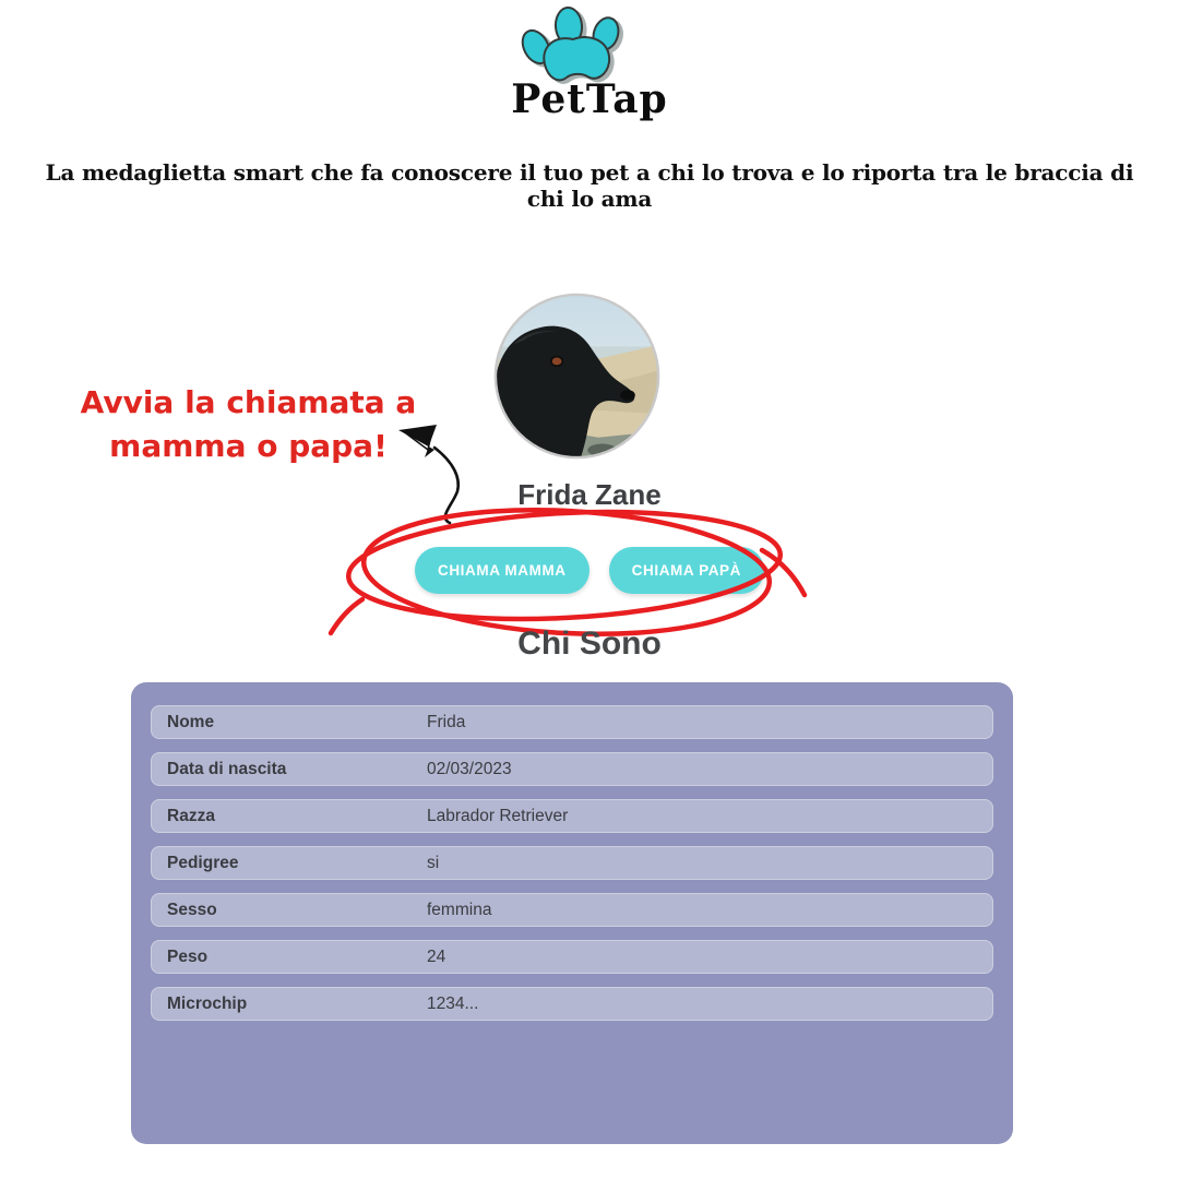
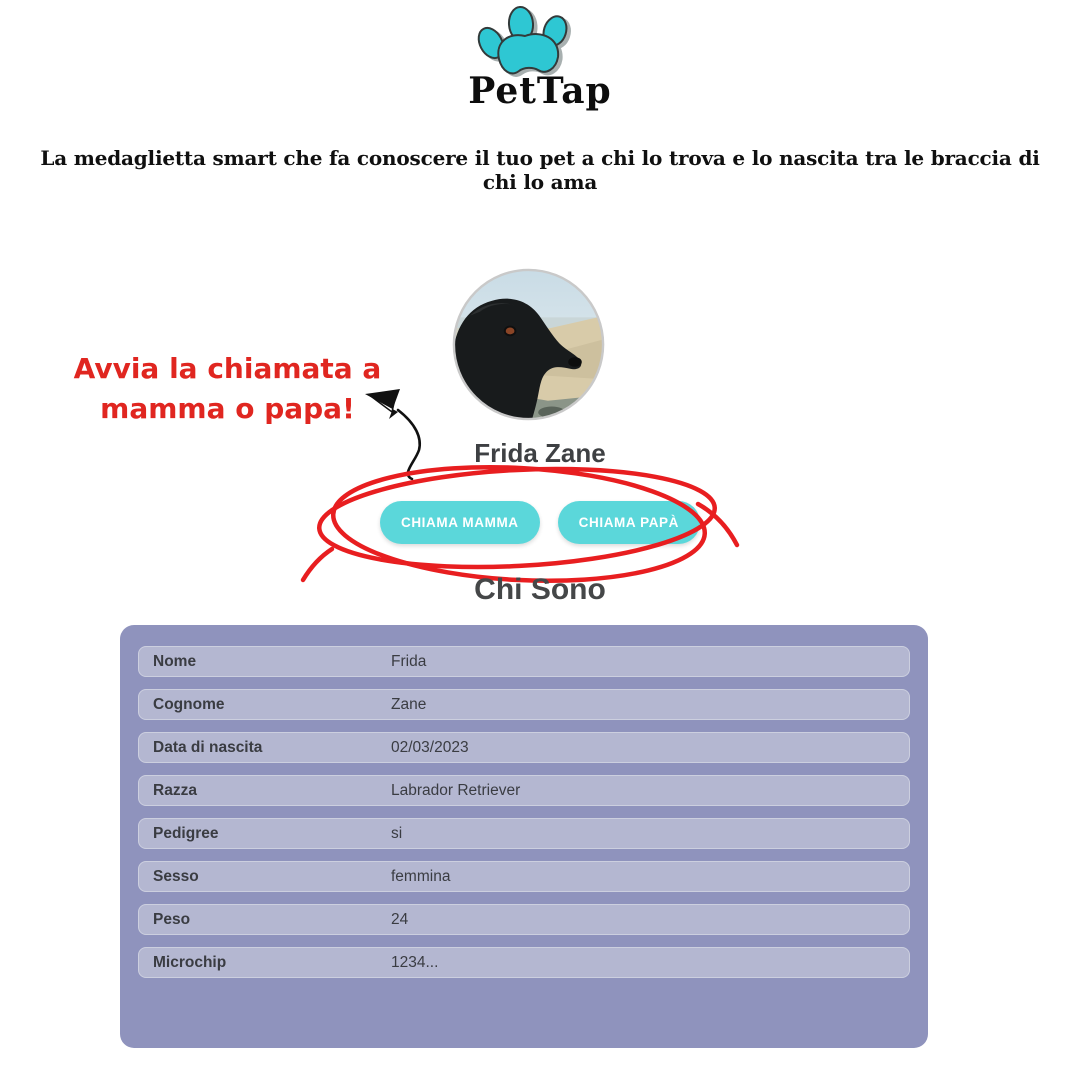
  PetTap
- La medaglietta smart che fa conoscere il tuo pet a chi lo trova e lo riporta tra le braccia di chi lo ama
+ La medaglietta smart che fa conoscere il tuo pet a chi lo trova e lo nascita tra le braccia di chi lo ama
  Avvia la chiamata a
  mamma o papa!
  Frida Zane
  CHIAMA MAMMA
  CHIAMA PAPÀ
  Chi Sono
  Nome
  Frida
+ Cognome
+ Zane
  Data di nascita
  02/03/2023
  Razza
  Labrador Retriever
  Pedigree
  si
  Sesso
  femmina
  Peso
  24
  Microchip
  1234...
